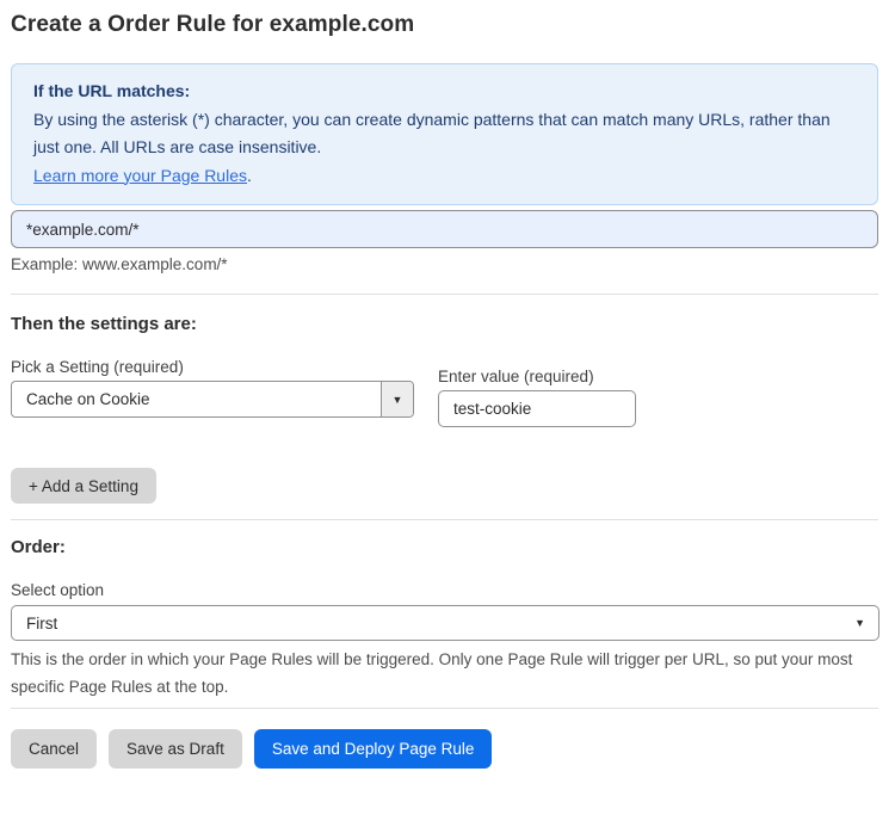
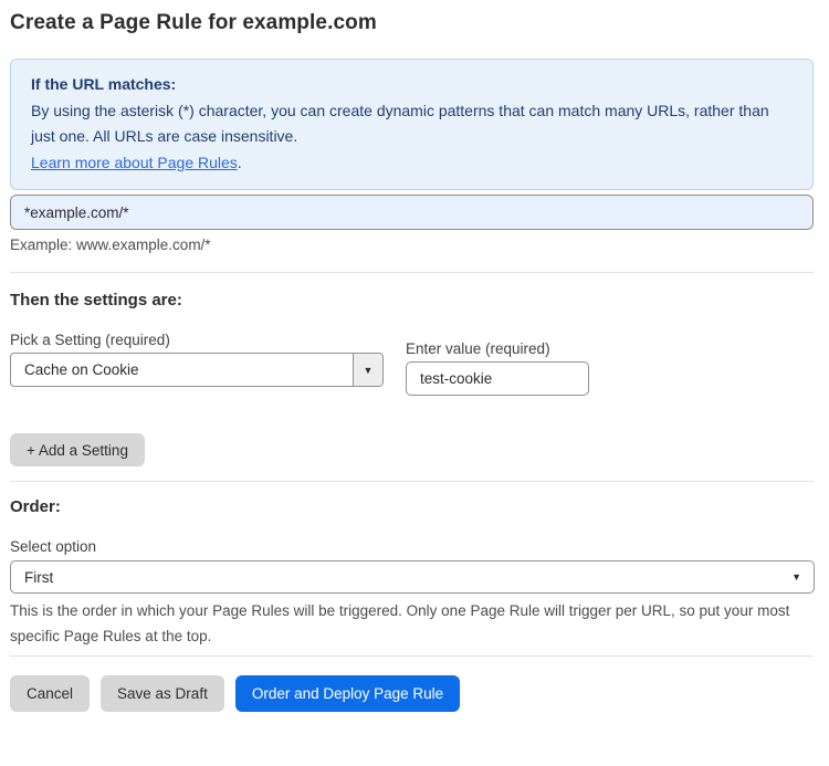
- Create a Order Rule for example.com
+ Create a Page Rule for example.com
  If the URL matches:
  By using the asterisk (*) character, you can create dynamic patterns that can match many URLs, rather than just one. All URLs are case insensitive.
- Learn more your Page Rules.
+ Learn more about Page Rules.
  *example.com/*
  Example: www.example.com/*
  Then the settings are:
  Pick a Setting (required)
  Cache on Cookie
  ▼
  Enter value (required)
  test-cookie
  + Add a Setting
  Order:
  Select option
  First
  ▼
  This is the order in which your Page Rules will be triggered. Only one Page Rule will trigger per URL, so put your most specific Page Rules at the top.
  Cancel
  Save as Draft
- Save and Deploy Page Rule
+ Order and Deploy Page Rule
